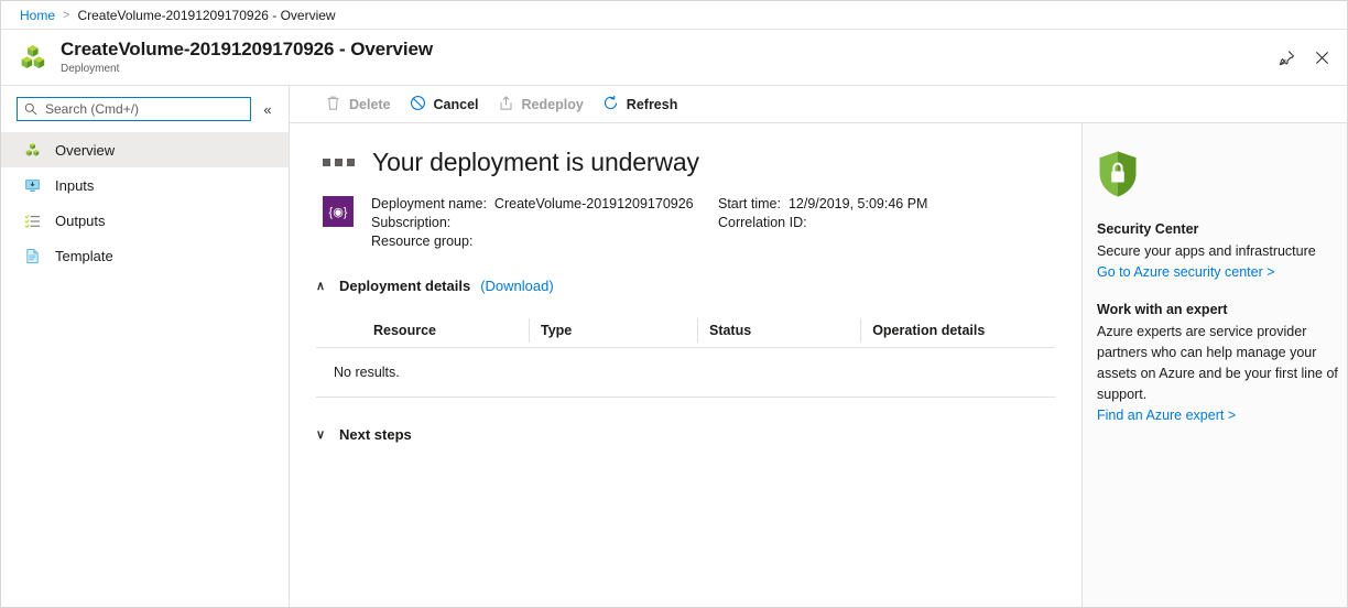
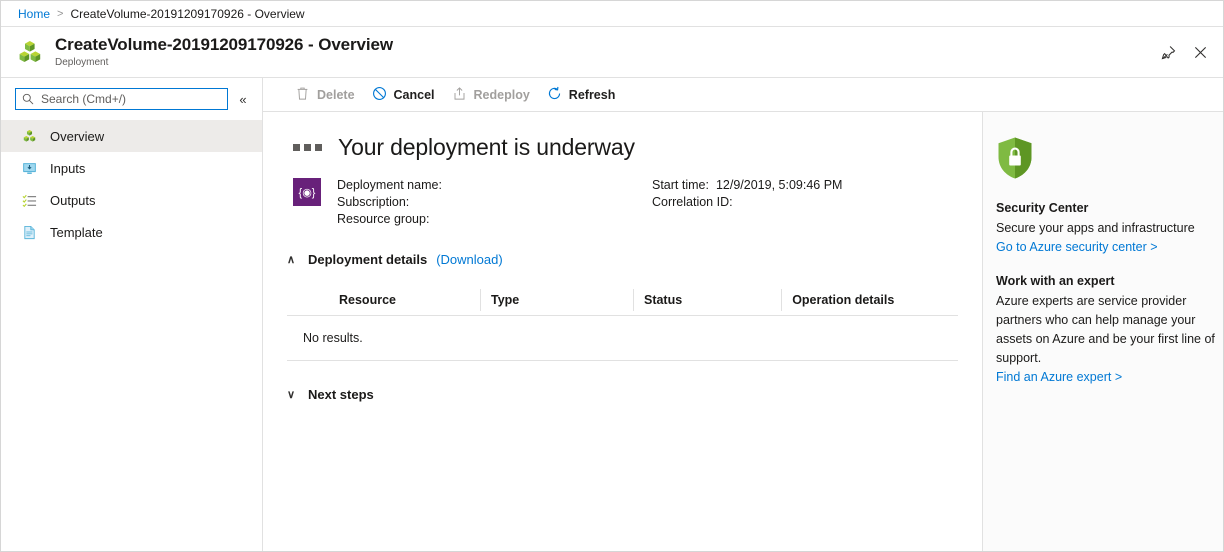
  Home
  >
  CreateVolume-20191209170926 - Overview
  CreateVolume-20191209170926 - Overview
  Deployment
  Search (Cmd+/)
  «
  Overview
  Inputs
  Outputs
  Template
  Delete
  Cancel
  Redeploy
  Refresh
  Your deployment is underway
  {◉}
  Deployment name:
- CreateVolume-20191209170926
  Subscription:
  Resource group:
  Start time:
  12/9/2019, 5:09:46 PM
  Correlation ID:
  ∧
  Deployment details
  (Download)
  Resource
  Type
  Status
  Operation details
  No results.
  ∨
  Next steps
  Security Center
  Secure your apps and infrastructure
  Go to Azure security center >
  Work with an expert
  Azure experts are service provider partners who can help manage your assets on Azure and be your first line of support.
  Find an Azure expert >
